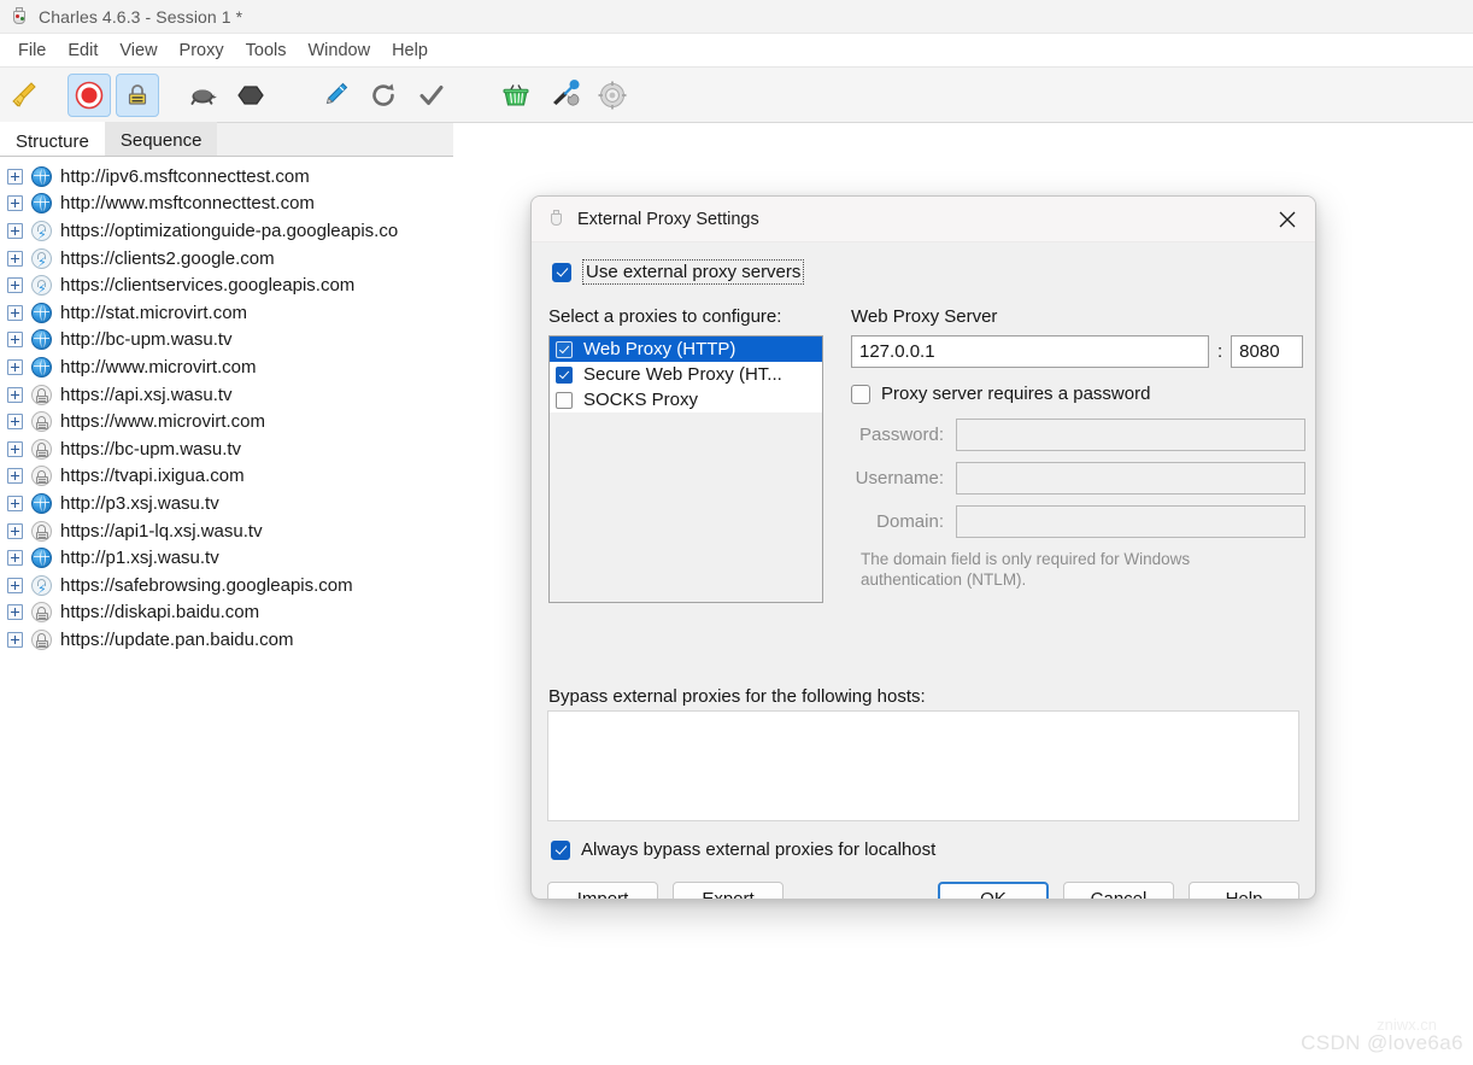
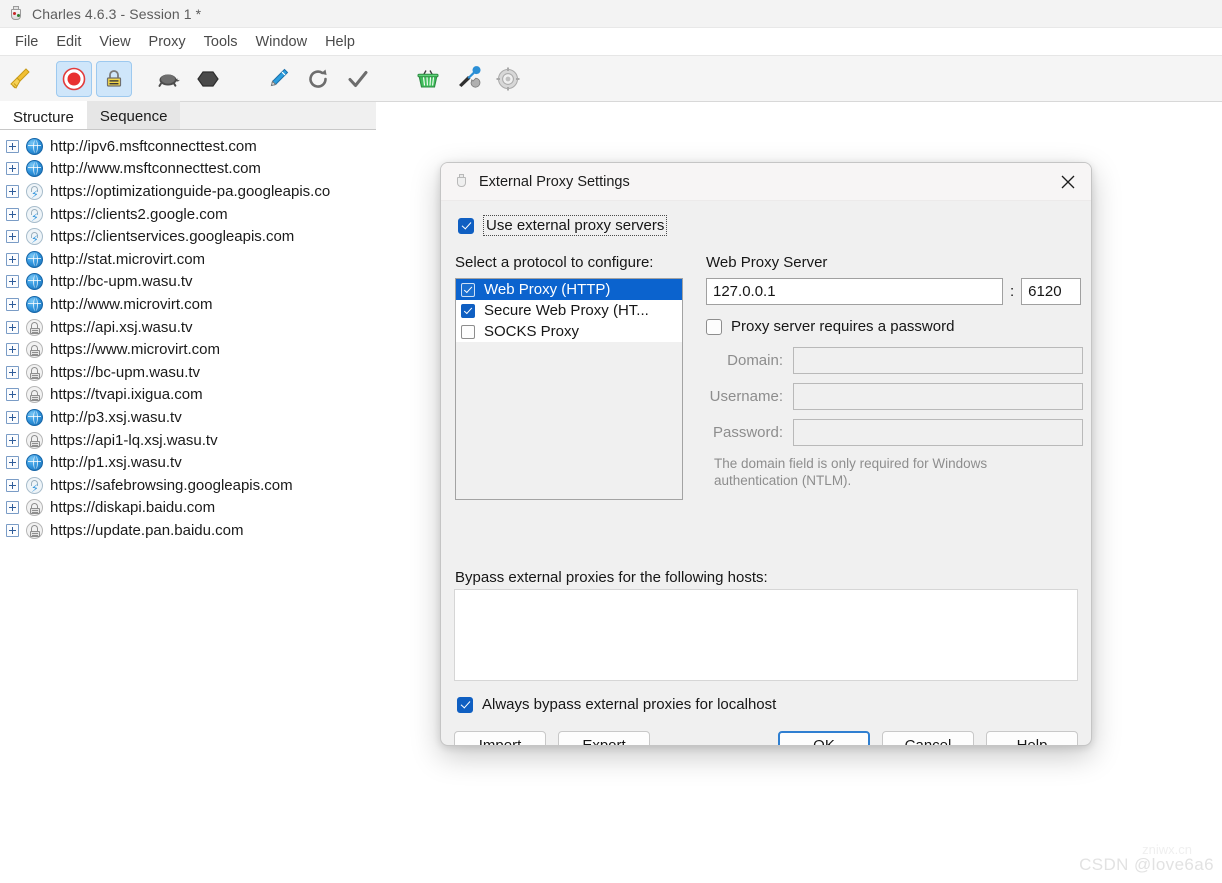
  Charles 4.6.3 - Session 1 *
  File
  Edit
  View
  Proxy
  Tools
  Window
  Help
  Structure
  Sequence
  http://ipv6.msftconnecttest.com
  http://www.msftconnecttest.com
  https://optimizationguide-pa.googleapis.co
  https://clients2.google.com
  https://clientservices.googleapis.com
  http://stat.microvirt.com
  http://bc-upm.wasu.tv
  http://www.microvirt.com
  https://api.xsj.wasu.tv
  https://www.microvirt.com
  https://bc-upm.wasu.tv
  https://tvapi.ixigua.com
  http://p3.xsj.wasu.tv
  https://api1-lq.xsj.wasu.tv
  http://p1.xsj.wasu.tv
  https://safebrowsing.googleapis.com
  https://diskapi.baidu.com
  https://update.pan.baidu.com
  External Proxy Settings
  Use external proxy servers
- Select a proxies to configure:
+ Select a protocol to configure:
  Web Proxy (HTTP)
  Secure Web Proxy (HT...
  SOCKS Proxy
  Web Proxy Server
  127.0.0.1
  :
- 8080
+ 6120
  Proxy server requires a password
- Password:
+ Domain:
  Username:
- Domain:
+ Password:
  The domain field is only required for Windows authentication (NTLM).
  Bypass external proxies for the following hosts:
  Always bypass external proxies for localhost
  CSDN @love6a6
